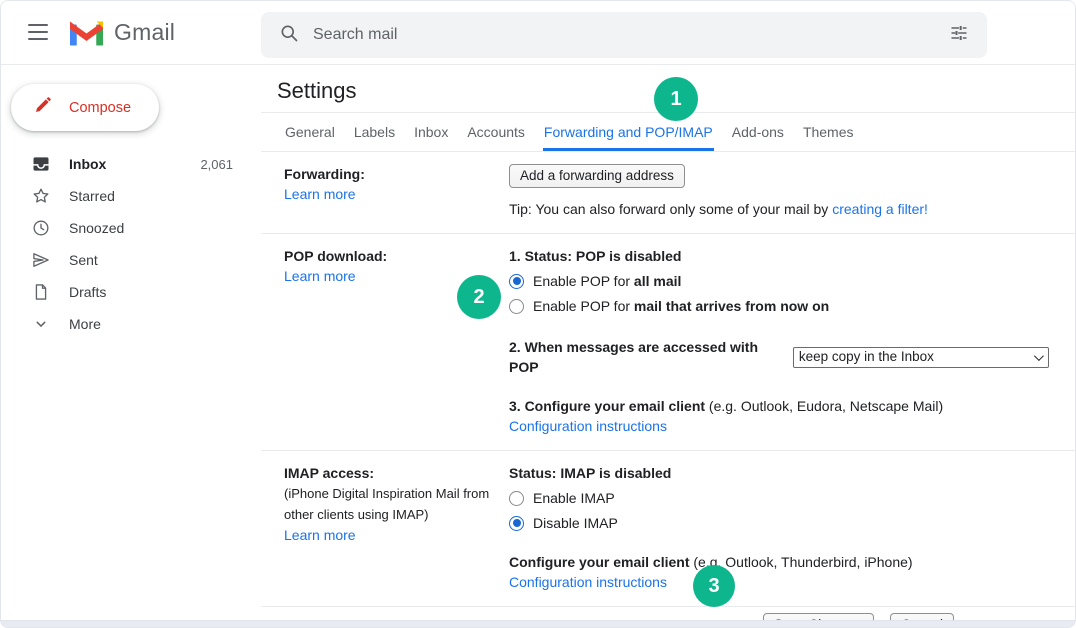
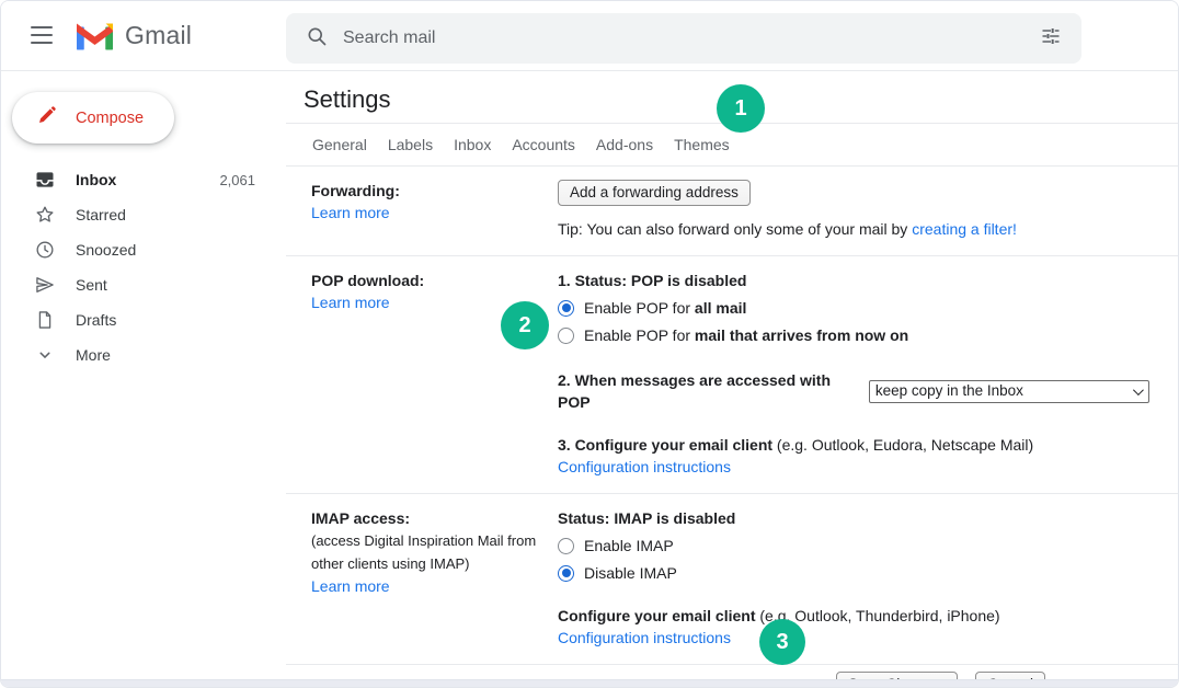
  Gmail
  Search mail
  Compose
  Inbox
  2,061
  Starred
  Snoozed
  Sent
  Drafts
  More
  Settings
  General
  Labels
  Inbox
  Accounts
- Forwarding and POP/IMAP
  Add-ons
  Themes
  Forwarding:
  Learn more
  Add a forwarding address
  Tip: You can also forward only some of your mail by creating a filter!
  POP download:
  Learn more
  1. Status: POP is disabled
  Enable POP for all mail
  Enable POP for mail that arrives from now on
  2. When messages are accessed with POP
  keep copy in the Inbox
  3. Configure your email client (e.g. Outlook, Eudora, Netscape Mail)
  Configuration instructions
  IMAP access:
- (iPhone Digital Inspiration Mail from other clients using IMAP)
+ (access Digital Inspiration Mail from other clients using IMAP)
  Learn more
  Status: IMAP is disabled
  Enable IMAP
  Disable IMAP
  Configure your email client (e.g. Outlook, Thunderbird, iPhone)
  Configuration instructions
  1
  2
  3
